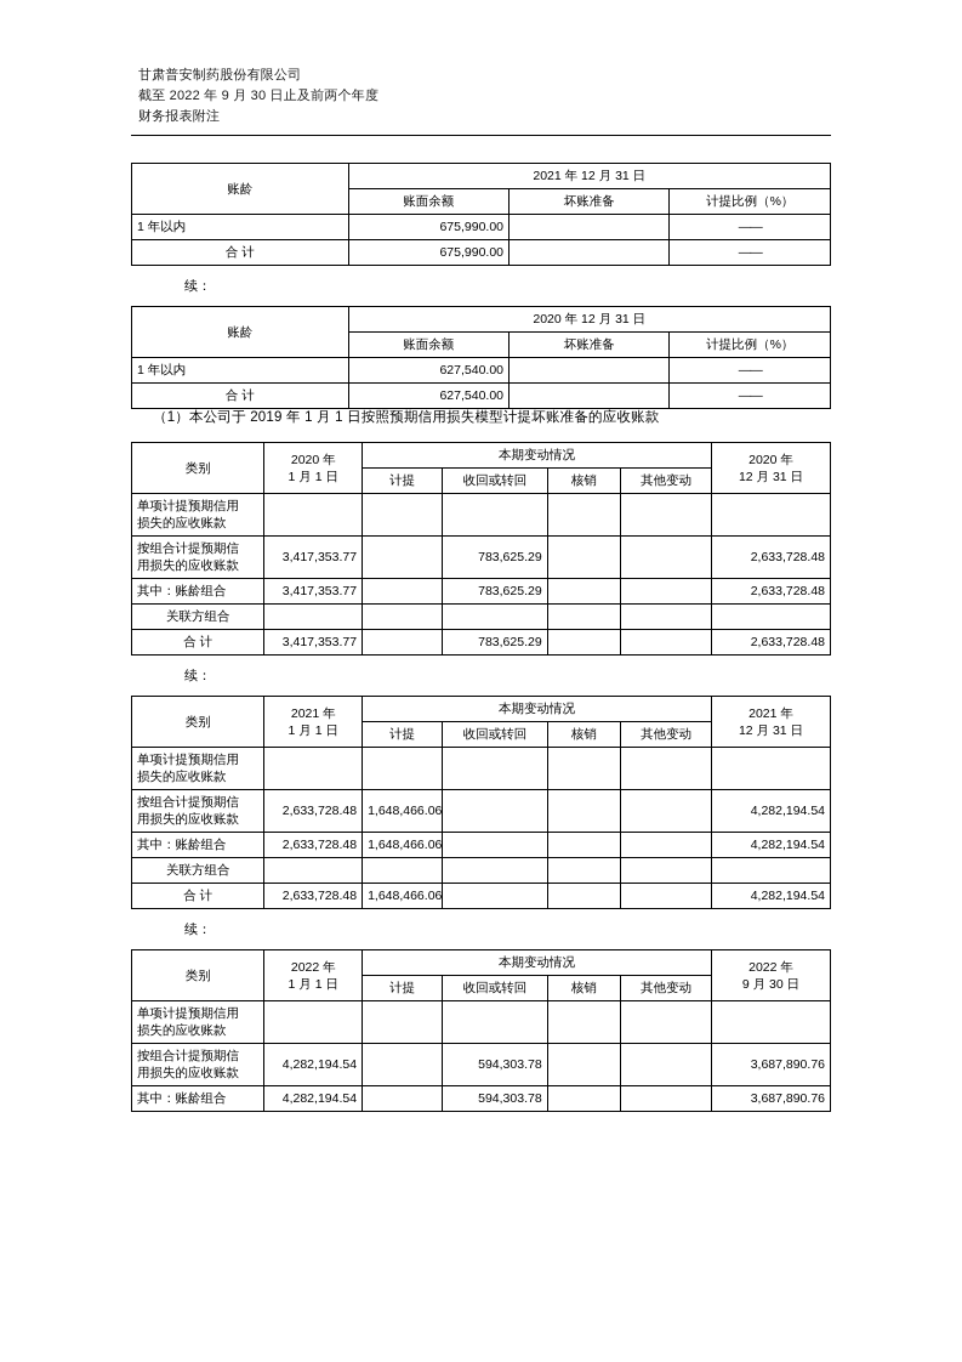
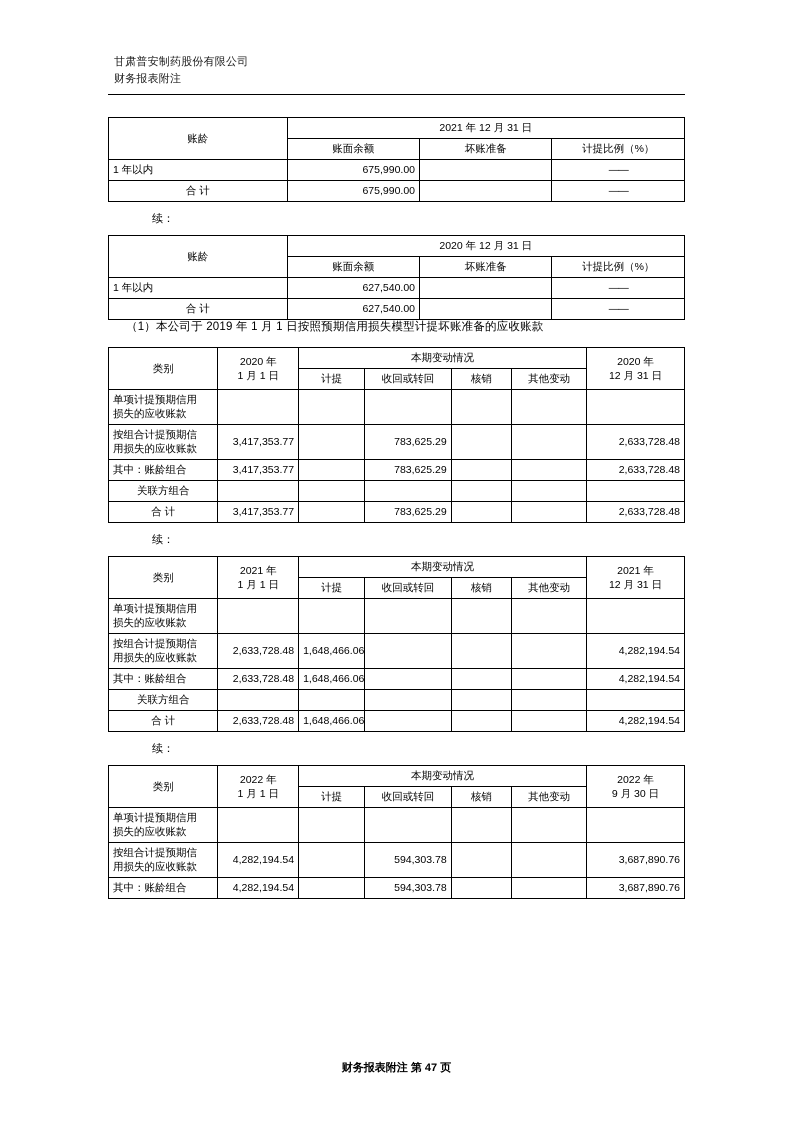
  甘肃普安制药股份有限公司
- 截至 2022 年 9 月 30 日止及前两个年度
  财务报表附注
  账龄	2021 年 12 月 31 日
  账面余额	坏账准备	计提比例（%）
  1 年以内	675,990.00		——
  合 计	675,990.00		——
  续：
  账龄	2020 年 12 月 31 日
  账面余额	坏账准备	计提比例（%）
  1 年以内	627,540.00		——
  合 计	627,540.00		——
  （1）本公司于 2019 年 1 月 1 日按照预期信用损失模型计提坏账准备的应收账款
  类别	2020 年 1 月 1 日	本期变动情况	2020 年 12 月 31 日
  计提	收回或转回	核销	其他变动
  单项计提预期信用 损失的应收账款
  按组合计提预期信 用损失的应收账款	3,417,353.77		783,625.29			2,633,728.48
  其中：账龄组合	3,417,353.77		783,625.29			2,633,728.48
  关联方组合
  合 计	3,417,353.77		783,625.29			2,633,728.48
  续：
  类别	2021 年 1 月 1 日	本期变动情况	2021 年 12 月 31 日
  计提	收回或转回	核销	其他变动
  单项计提预期信用 损失的应收账款
  按组合计提预期信 用损失的应收账款	2,633,728.48	1,648,466.06				4,282,194.54
  其中：账龄组合	2,633,728.48	1,648,466.06				4,282,194.54
  关联方组合
  合 计	2,633,728.48	1,648,466.06				4,282,194.54
  续：
  类别	2022 年 1 月 1 日	本期变动情况	2022 年 9 月 30 日
  计提	收回或转回	核销	其他变动
  单项计提预期信用 损失的应收账款
  按组合计提预期信 用损失的应收账款	4,282,194.54		594,303.78			3,687,890.76
  其中：账龄组合	4,282,194.54		594,303.78			3,687,890.76
+ 财务报表附注 第 47 页
